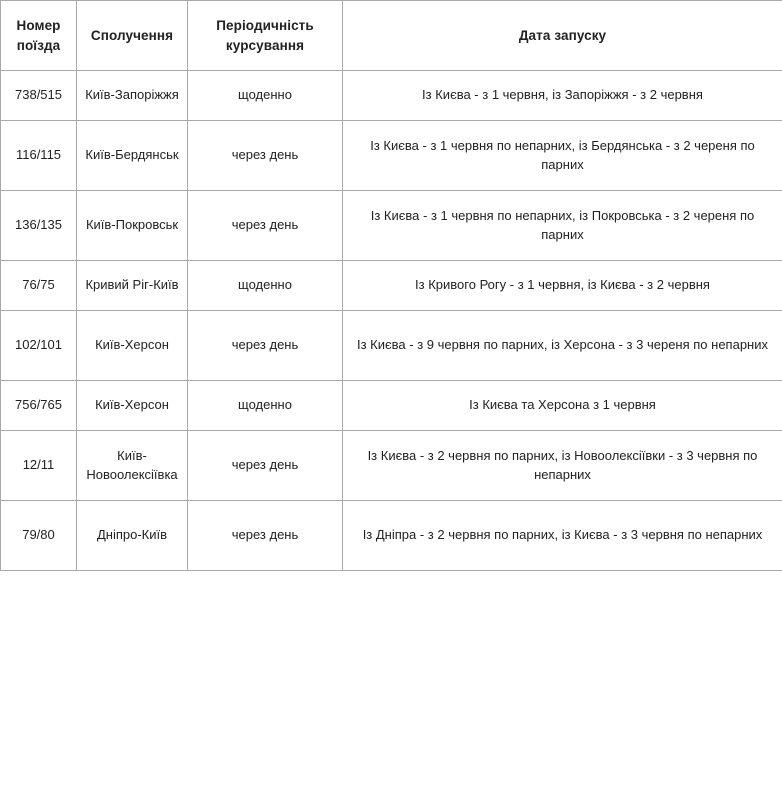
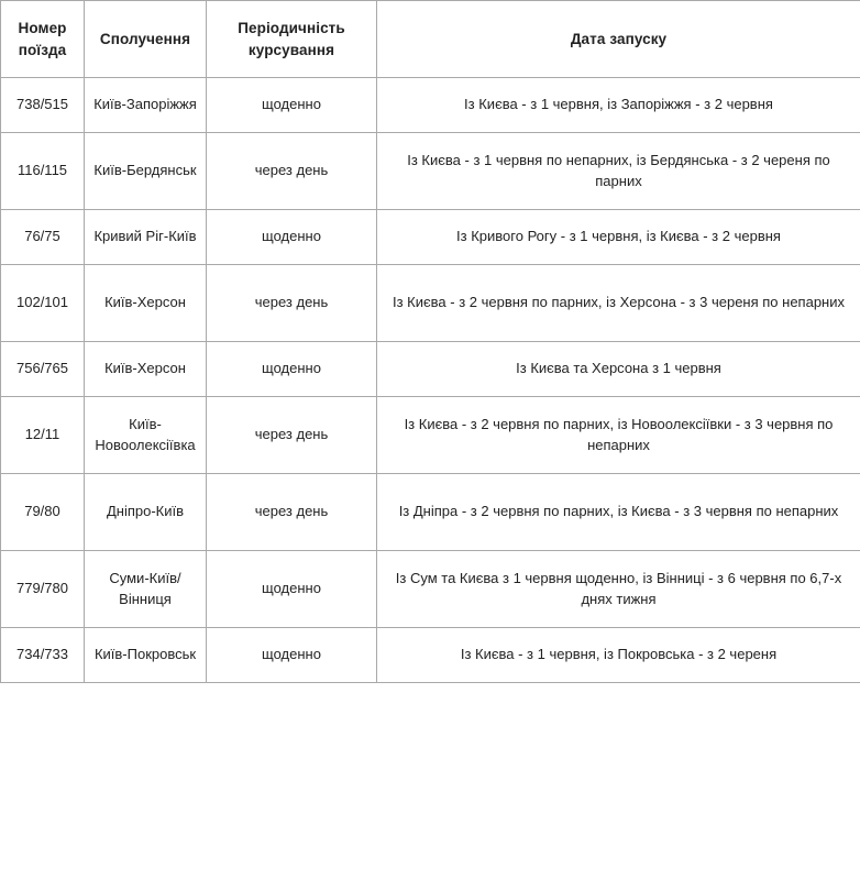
  Номер поїзда	Сполучення	Періодичність курсування	Дата запуску
  738/515	Київ-Запоріжжя	щоденно	Із Києва - з 1 червня, із Запоріжжя - з 2 червня
  116/115	Київ-Бердянськ	через день	Із Києва - з 1 червня по непарних, із Бердянська - з 2 череня по парних
- 136/135	Київ-Покровськ	через день	Із Києва - з 1 червня по непарних, із Покровська - з 2 череня по парних
  76/75	Кривий Ріг-Київ	щоденно	Із Кривого Рогу - з 1 червня, із Києва - з 2 червня
- 102/101	Київ-Херсон	через день	Із Києва - з 9 червня по парних, із Херсона - з 3 череня по непарних
+ 102/101	Київ-Херсон	через день	Із Києва - з 2 червня по парних, із Херсона - з 3 череня по непарних
  756/765	Київ-Херсон	щоденно	Із Києва та Херсона з 1 червня
  12/11	Київ-Новоолексіївка	через день	Із Києва - з 2 червня по парних, із Новоолексіївки - з 3 червня по непарних
  79/80	Дніпро-Київ	через день	Із Дніпра - з 2 червня по парних, із Києва - з 3 червня по непарних
+ 779/780	Суми-Київ/ Вінниця	щоденно	Із Сум та Києва з 1 червня щоденно, із Вінниці - з 6 червня по 6,7-х днях тижня
+ 734/733	Київ-Покровськ	щоденно	Із Києва - з 1 червня, із Покровська - з 2 череня
